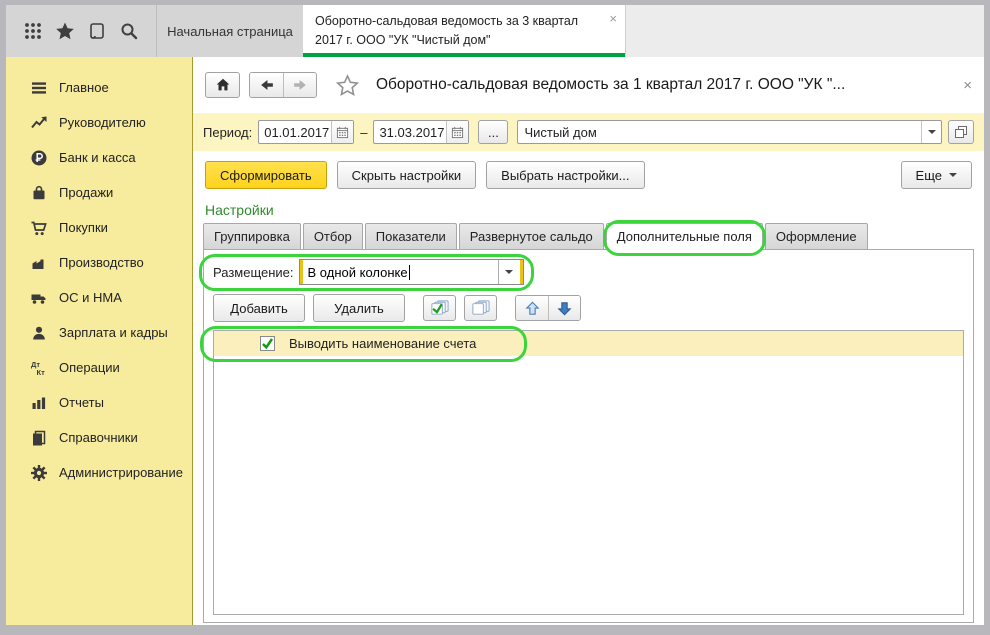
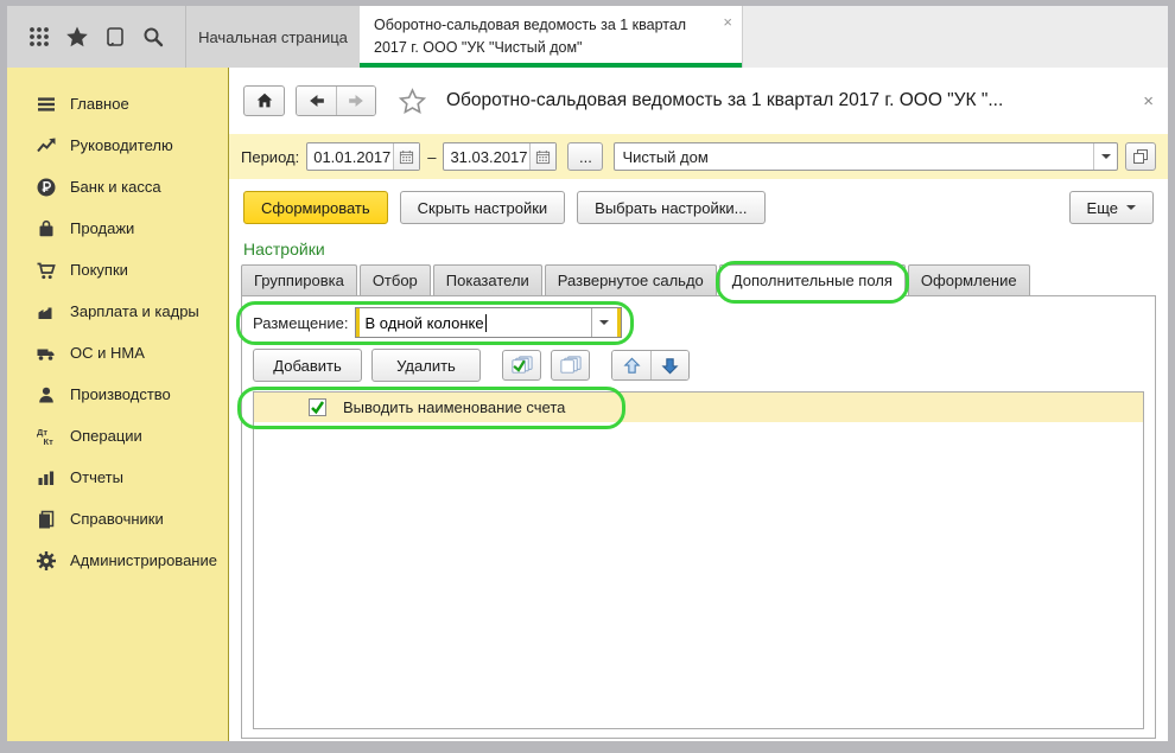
  Начальная страница
- Оборотно-сальдовая ведомость за 3 квартал
+ Оборотно-сальдовая ведомость за 1 квартал
  2017 г. ООО "УК "Чистый дом"
  ×
  Главное
  Руководителю
  Банк и касса
  Продажи
  Покупки
- Производство
+ Зарплата и кадры
  ОС и НМА
- Зарплата и кадры
+ Производство
  Дт
  Кт
  Операции
  Отчеты
  Справочники
  Администрирование
  Оборотно-сальдовая ведомость за 1 квартал 2017 г. ООО "УК "...
  ×
  Период:
  01.01.2017
  –
  31.03.2017
  ...
  Чистый дом
  Сформировать
  Скрыть настройки
  Выбрать настройки...
  Еще
  Настройки
  Группировка
  Отбор
  Показатели
  Развернутое сальдо
  Дополнительные поля
  Оформление
  Размещение:
  В одной колонке
  Добавить
  Удалить
  Выводить наименование счета
